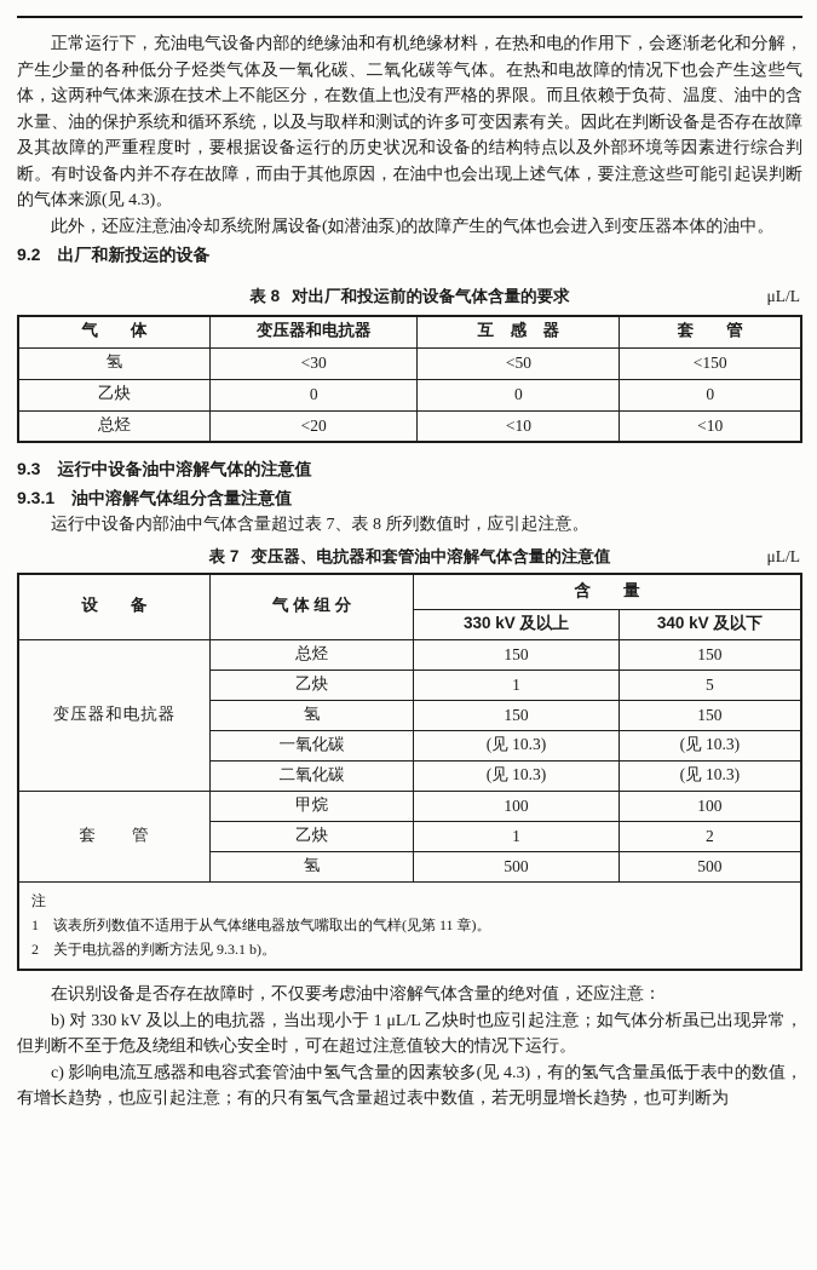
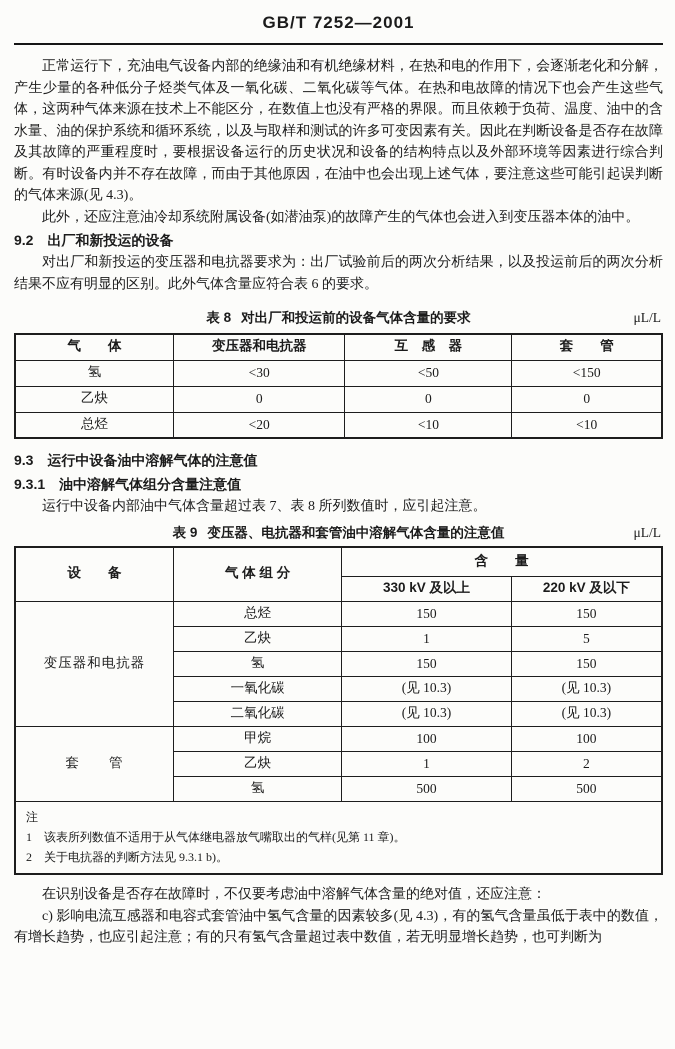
+ GB/T 7252—2001
  正常运行下，充油电气设备内部的绝缘油和有机绝缘材料，在热和电的作用下，会逐渐老化和分解，产生少量的各种低分子烃类气体及一氧化碳、二氧化碳等气体。在热和电故障的情况下也会产生这些气体，这两种气体来源在技术上不能区分，在数值上也没有严格的界限。而且依赖于负荷、温度、油中的含水量、油的保护系统和循环系统，以及与取样和测试的许多可变因素有关。因此在判断设备是否存在故障及其故障的严重程度时，要根据设备运行的历史状况和设备的结构特点以及外部环境等因素进行综合判断。有时设备内并不存在故障，而由于其他原因，在油中也会出现上述气体，要注意这些可能引起误判断的气体来源(见 4.3)。
  此外，还应注意油冷却系统附属设备(如潜油泵)的故障产生的气体也会进入到变压器本体的油中。
  9.2
  出厂和新投运的设备
+ 对出厂和新投运的变压器和电抗器要求为：出厂试验前后的两次分析结果，以及投运前后的两次分析结果不应有明显的区别。此外气体含量应符合表 6 的要求。
  表 8 对出厂和投运前的设备气体含量的要求
  μL/L
  气 体	变压器和电抗器	互 感 器	套 管
  氢	<30	<50	<150
  乙炔	0	0	0
  总烃	<20	<10	<10
  9.3
  运行中设备油中溶解气体的注意值
  9.3.1
  油中溶解气体组分含量注意值
  运行中设备内部油中气体含量超过表 7、表 8 所列数值时，应引起注意。
- 表 7 变压器、电抗器和套管油中溶解气体含量的注意值
+ 表 9 变压器、电抗器和套管油中溶解气体含量的注意值
  μL/L
  设 备	气 体 组 分	含 量
- 330 kV 及以上	340 kV 及以下
+ 330 kV 及以上	220 kV 及以下
  变压器和电抗器	总烃	150	150
  乙炔	1	5
  氢	150	150
  一氧化碳	(见 10.3)	(见 10.3)
  二氧化碳	(见 10.3)	(见 10.3)
  套 管	甲烷	100	100
  乙炔	1	2
  氢	500	500
  注 1 该表所列数值不适用于从气体继电器放气嘴取出的气样(见第 11 章)。 2 关于电抗器的判断方法见 9.3.1 b)。
  在识别设备是否存在故障时，不仅要考虑油中溶解气体含量的绝对值，还应注意：
- b) 对 330 kV 及以上的电抗器，当出现小于 1 μL/L 乙炔时也应引起注意；如气体分析虽已出现异常，但判断不至于危及绕组和铁心安全时，可在超过注意值较大的情况下运行。
  c) 影响电流互感器和电容式套管油中氢气含量的因素较多(见 4.3)，有的氢气含量虽低于表中的数值，有增长趋势，也应引起注意；有的只有氢气含量超过表中数值，若无明显增长趋势，也可判断为
